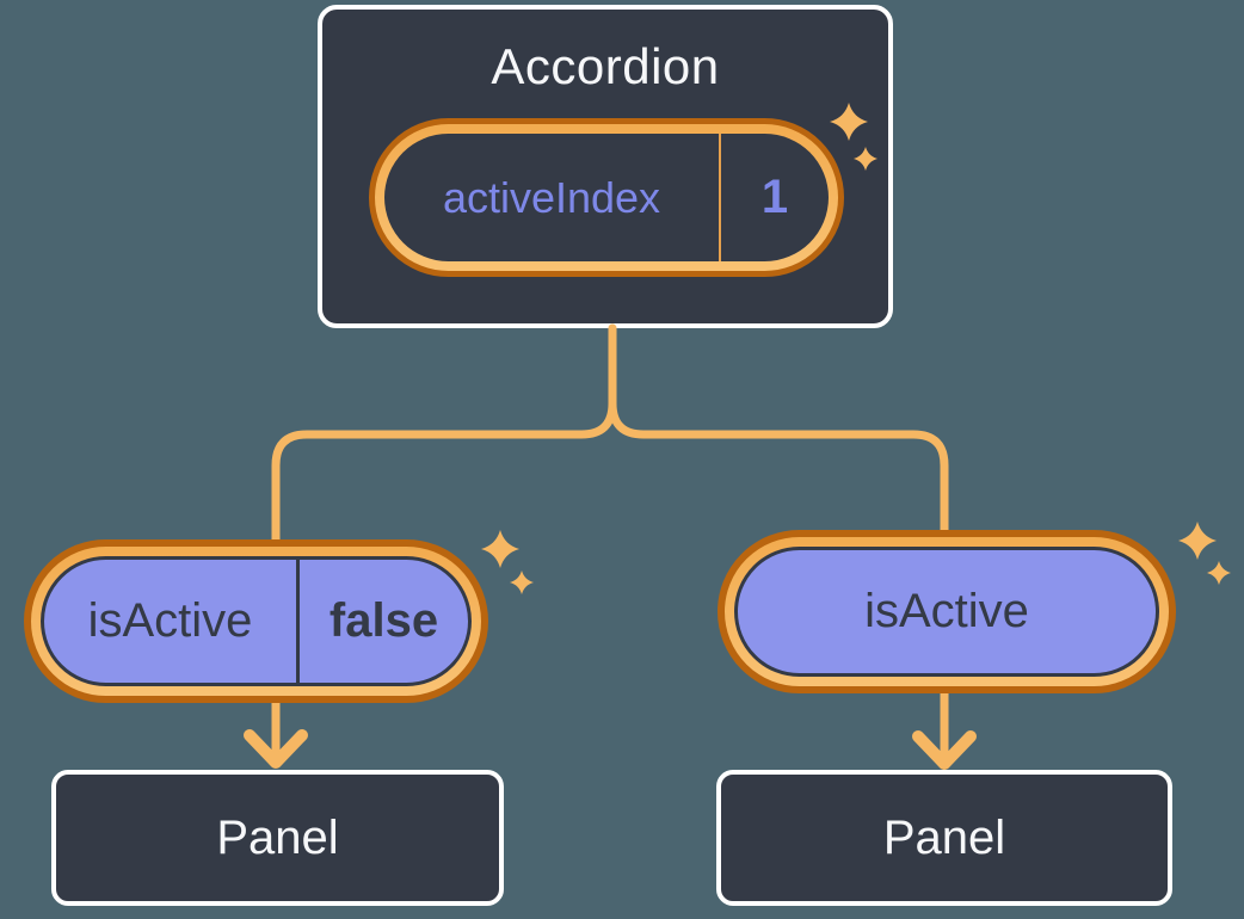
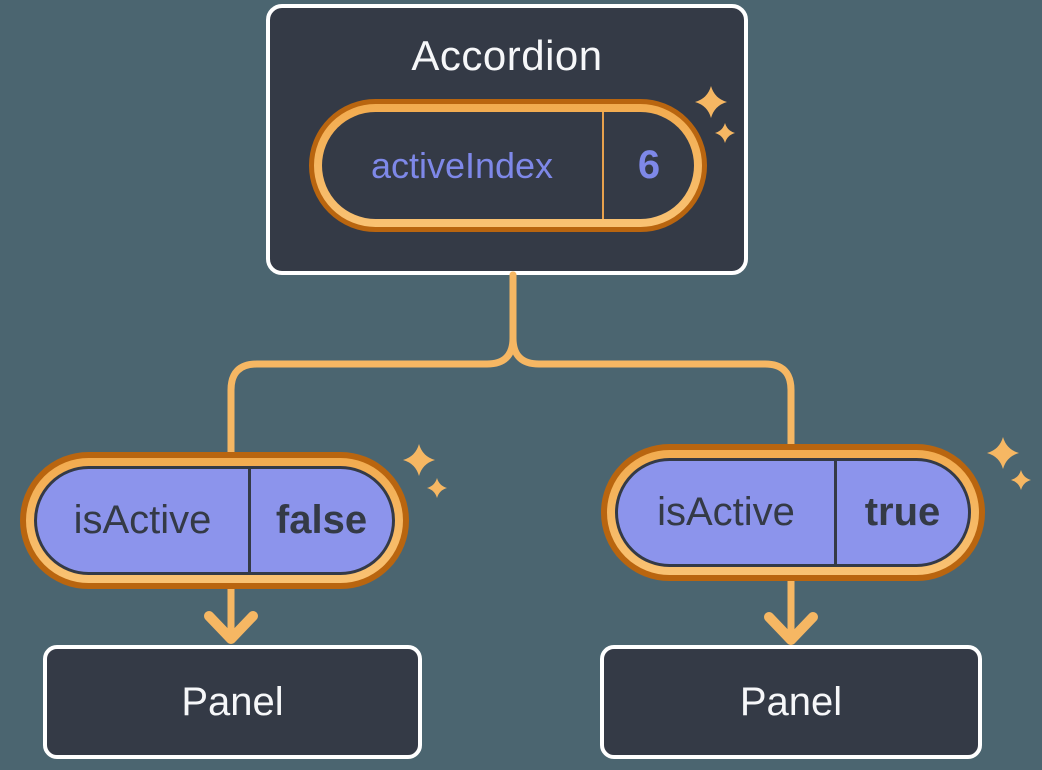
  Accordion
  Panel
  Panel
  activeIndex
- 1
+ 6
  isActive
  false
  isActive
+ true
